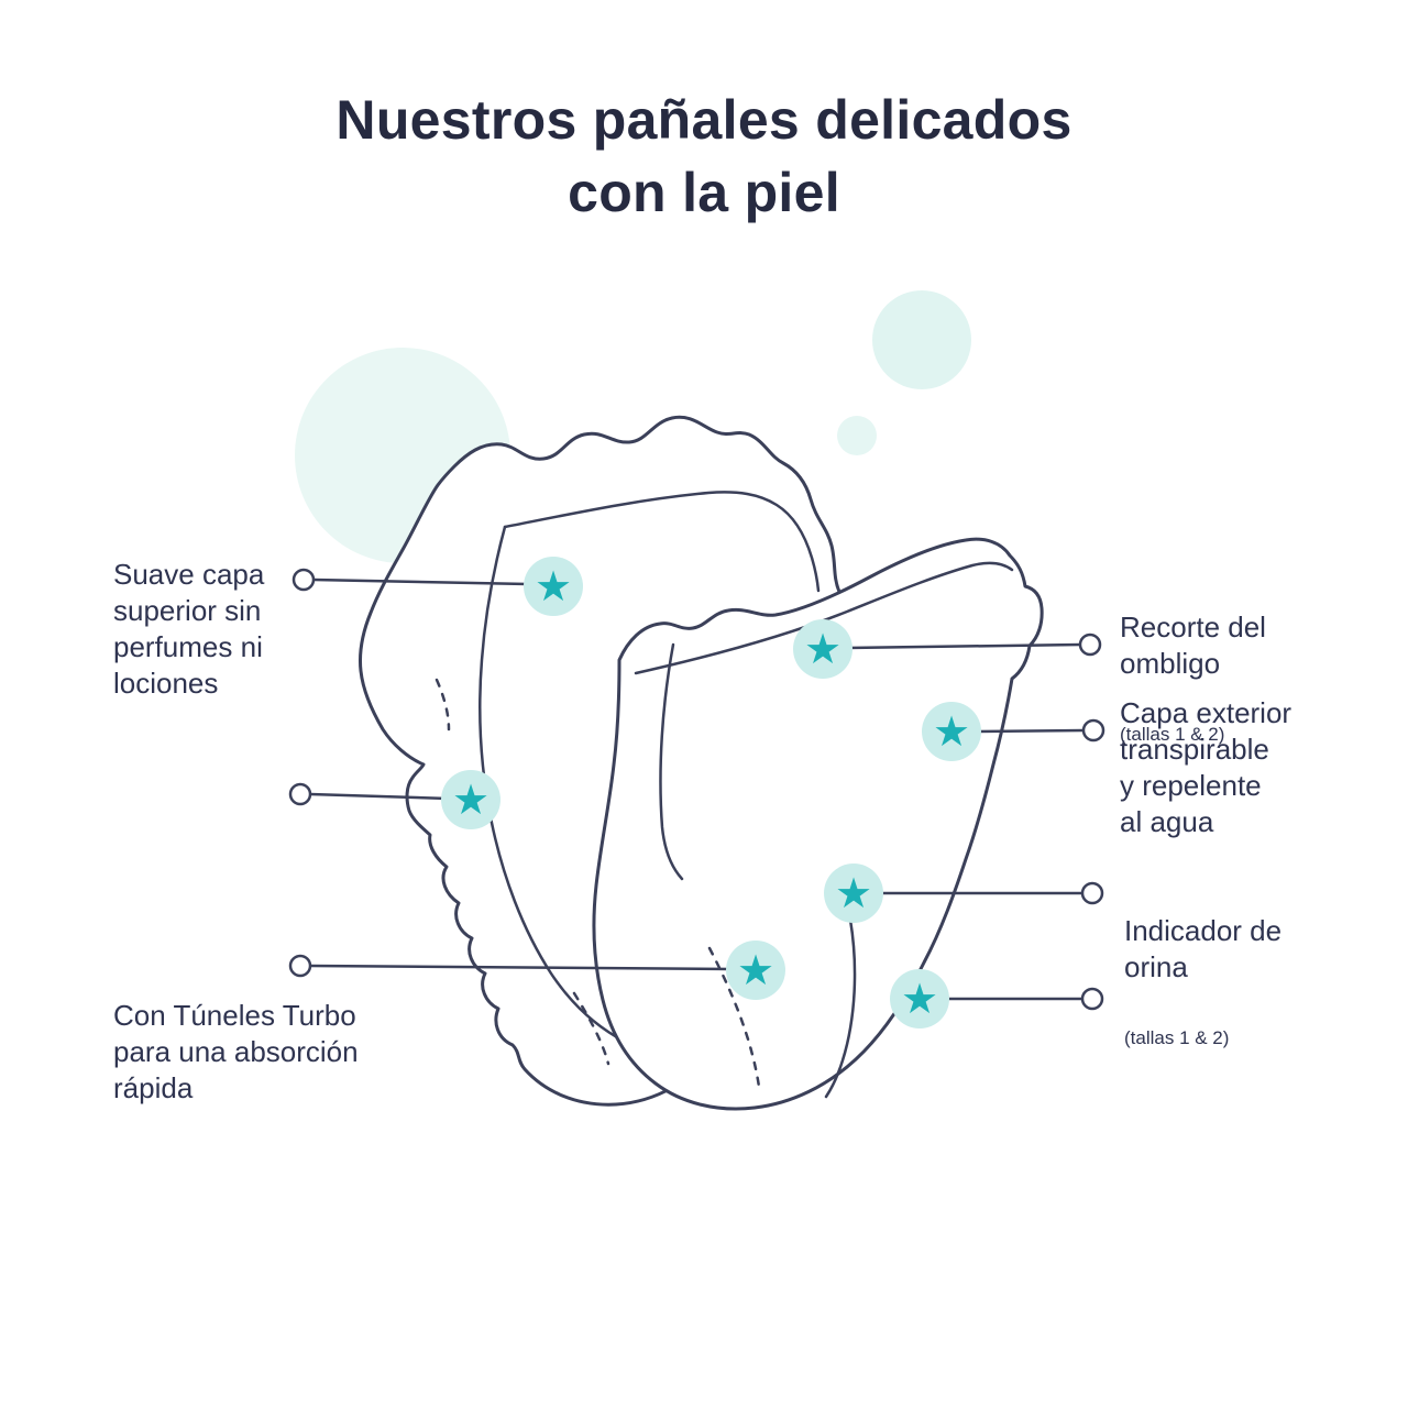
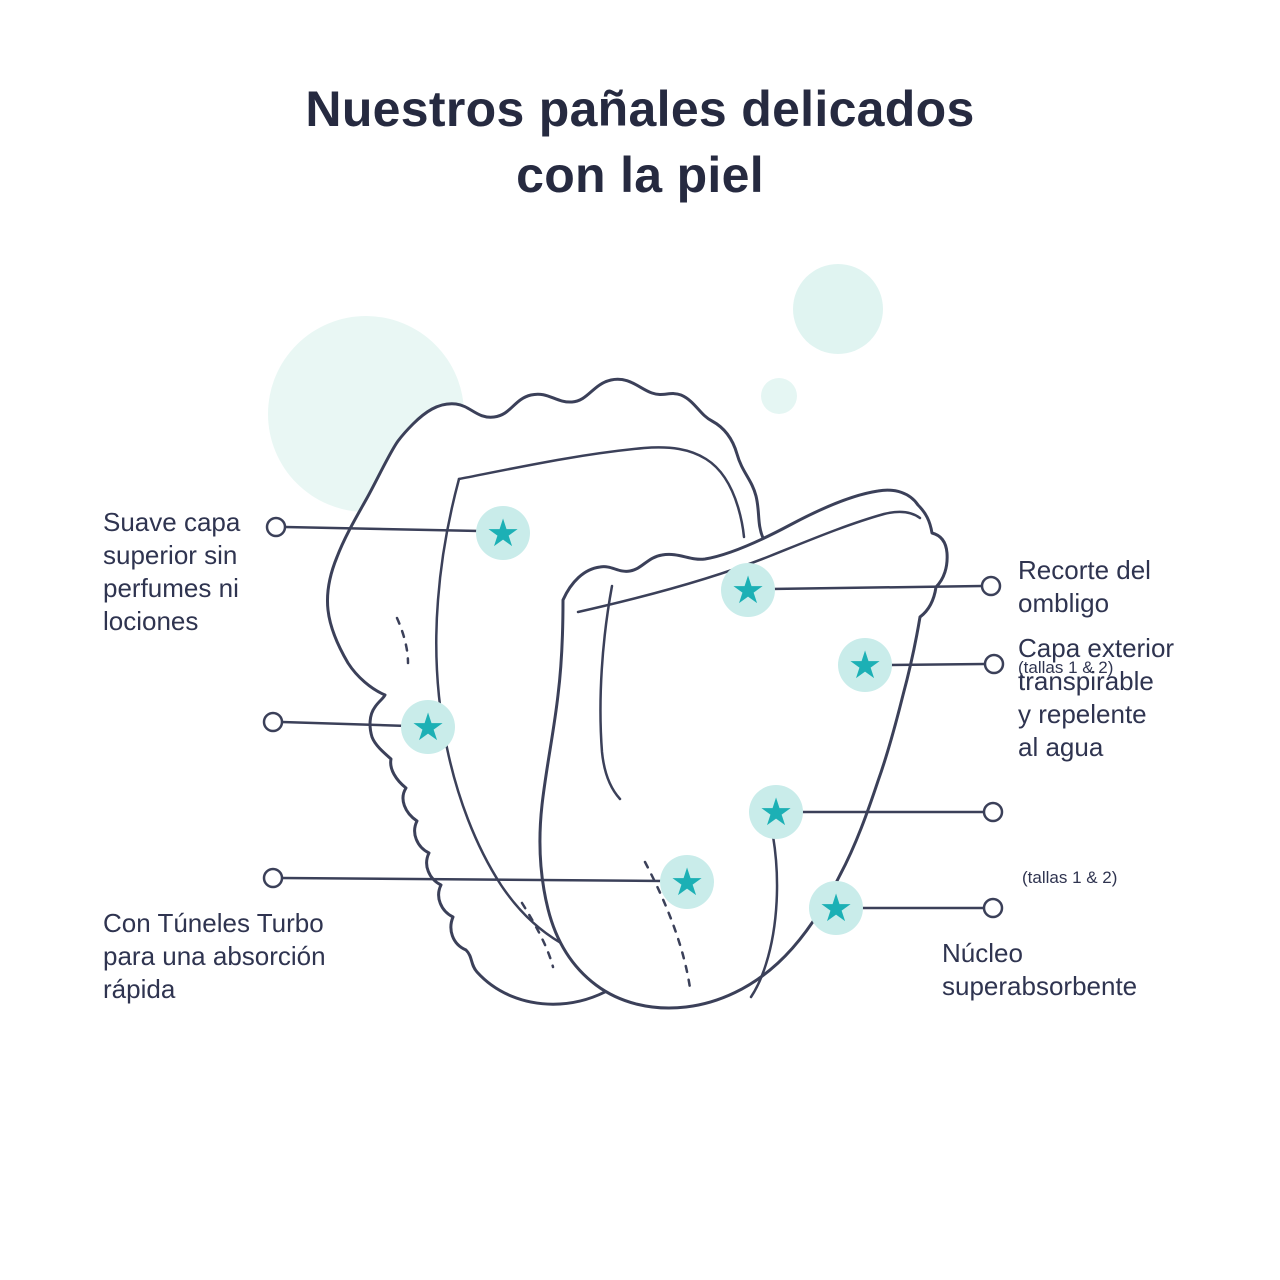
  ★
  ★
  ★
  ★
  ★
  ★
  ★
  Nuestros pañales delicados
  con la piel
  Suave capa
  superior sin
  perfumes ni
  lociones
  Con Túneles Turbo
  para una absorción
  rápida
  Recorte del
  ombligo
  (tallas 1 & 2)
  Capa exterior
  transpirable
  y repelente
  al agua
- Indicador de
- orina
  (tallas 1 & 2)
+ Núcleo
+ superabsorbente
